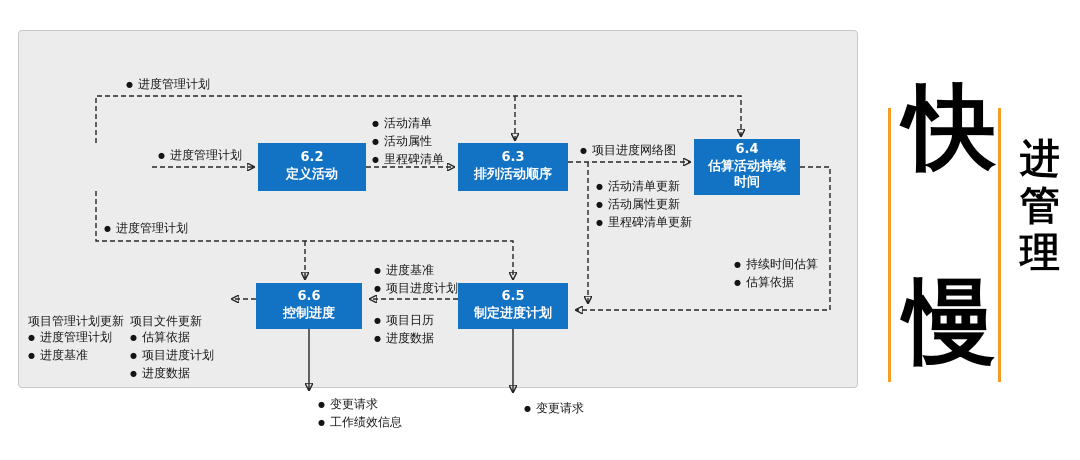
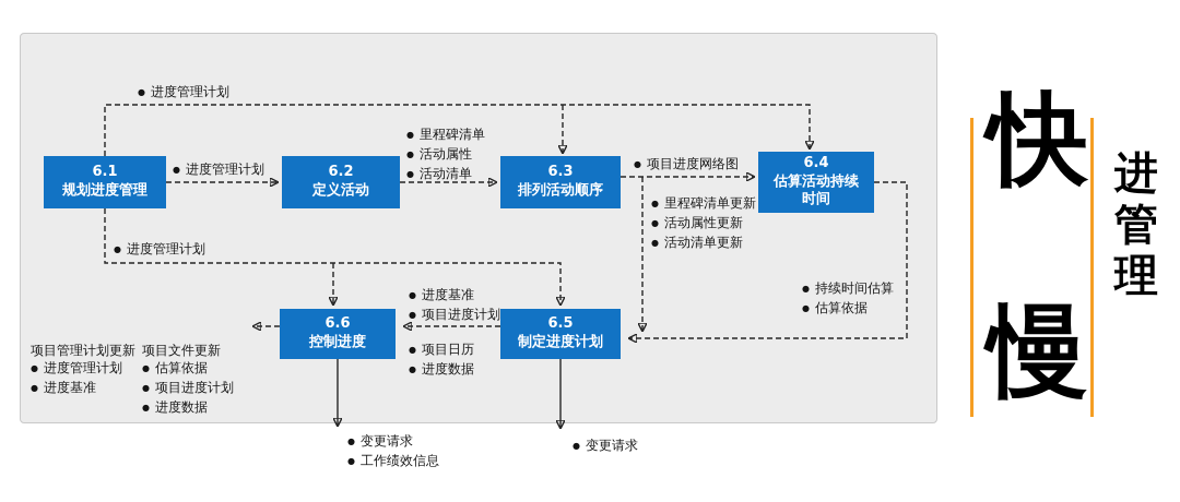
+ 6.1
+ 规划进度管理
  6.2
  定义活动
  6.3
  排列活动顺序
  6.4
  估算活动持续
  时间
  6.6
  控制进度
  6.5
  制定进度计划
  进度管理计划
  进度管理计划
- 活动清单
+ 里程碑清单
  活动属性
- 里程碑清单
+ 活动清单
  项目进度网络图
- 活动清单更新
+ 里程碑清单更新
  活动属性更新
- 里程碑清单更新
+ 活动清单更新
  进度管理计划
  持续时间估算
  估算依据
  进度基准
  项目进度计划
  项目日历
  进度数据
  项目管理计划更新
  进度管理计划
  进度基准
  项目文件更新
  估算依据
  项目进度计划
  进度数据
  变更请求
  工作绩效信息
  变更请求
  快
  慢
  进
  管
  理
